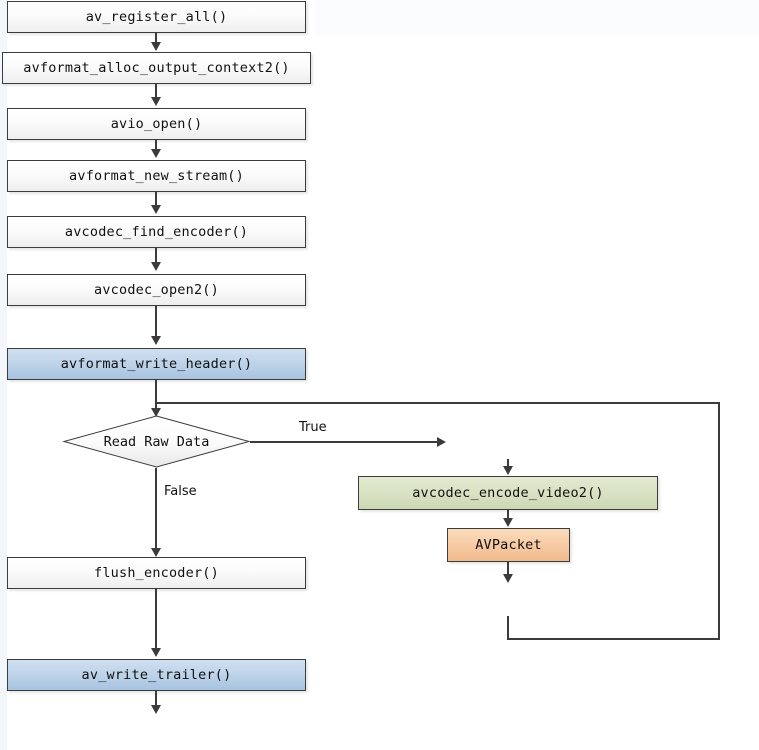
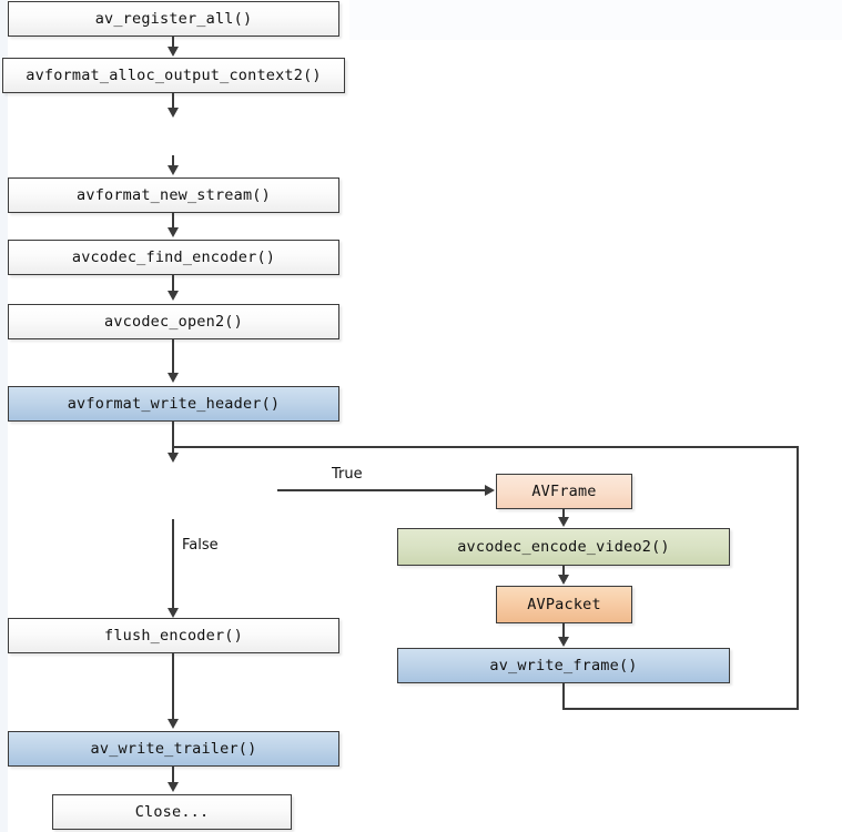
  av_register_all()
  avformat_alloc_output_context2()
- avio_open()
  avformat_new_stream()
  avcodec_find_encoder()
  avcodec_open2()
  avformat_write_header()
- Read Raw Data
  False
  True
  flush_encoder()
  av_write_trailer()
+ Close...
+ AVFrame
  avcodec_encode_video2()
  AVPacket
+ av_write_frame()
